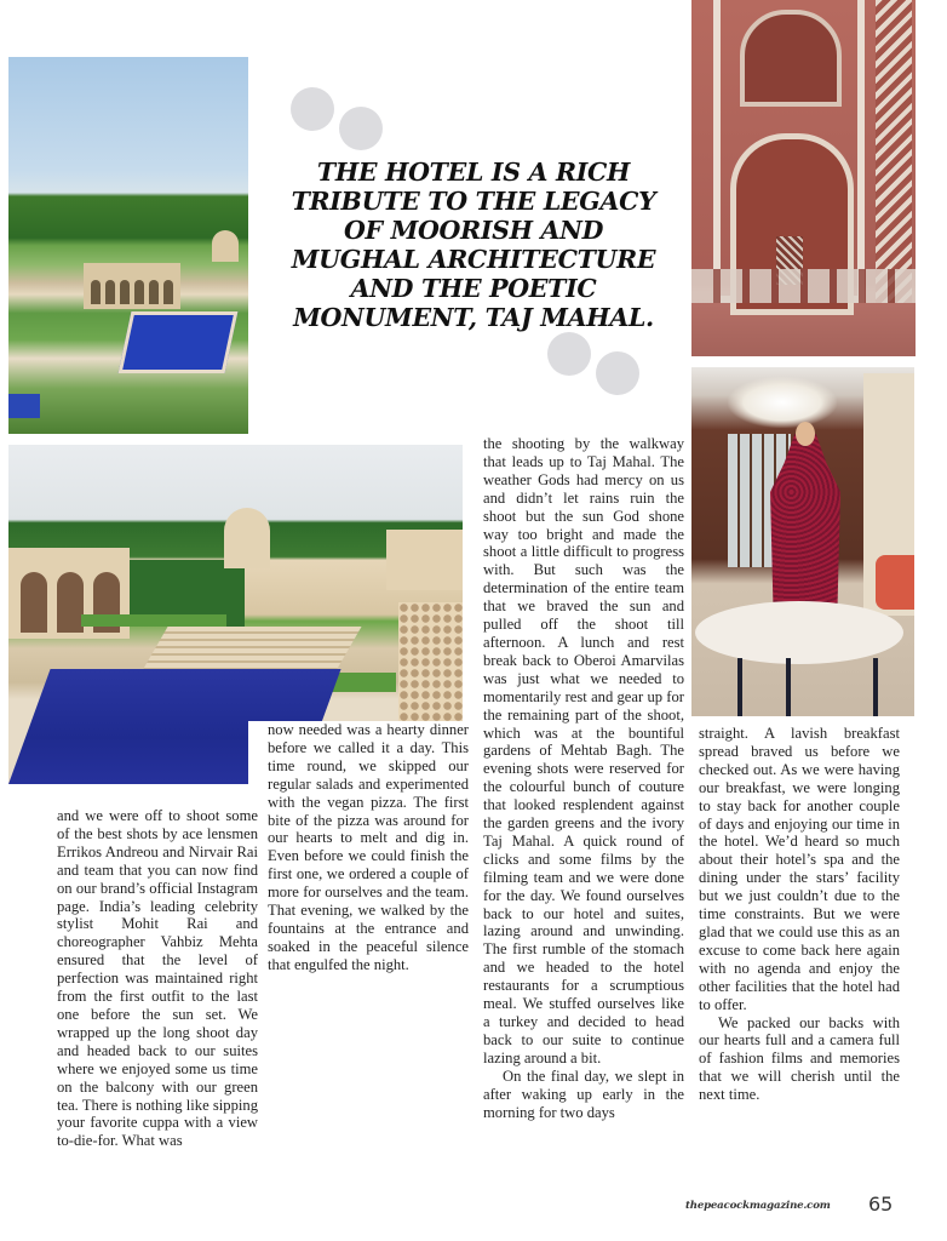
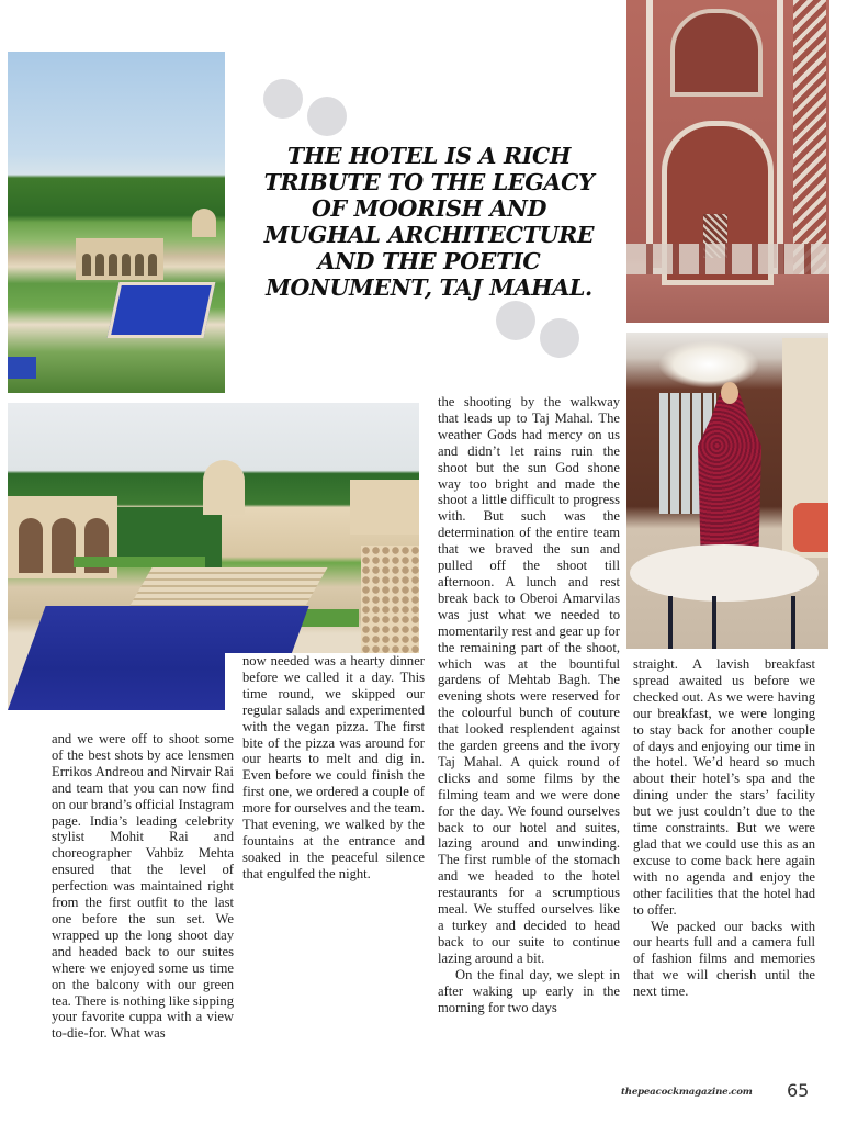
  THE HOTEL IS A RICH TRIBUTE TO THE LEGACY OF MOORISH AND MUGHAL ARCHITECTURE AND THE POETIC MONUMENT, TAJ MAHAL.
  and we were off to shoot some of the best shots by ace lensmen Errikos Andreou and Nirvair Rai and team that you can now find on our brand’s official Instagram page. India’s leading celebrity stylist Mohit Rai and choreographer Vahbiz Mehta ensured that the level of perfection was maintained right from the first outfit to the last one before the sun set. We wrapped up the long shoot day and headed back to our suites where we enjoyed some us time on the balcony with our green tea. There is nothing like sipping your favorite cuppa with a view to-die-for. What was
  now needed was a hearty dinner before we called it a day. This time round, we skipped our regular salads and experimented with the vegan pizza. The first bite of the pizza was around for our hearts to melt and dig in. Even before we could finish the first one, we ordered a couple of more for ourselves and the team. That evening, we walked by the fountains at the entrance and soaked in the peaceful silence that engulfed the night.
  the shooting by the walkway that leads up to Taj Mahal. The weather Gods had mercy on us and didn’t let rains ruin the shoot but the sun God shone way too bright and made the shoot a little difficult to progress with. But such was the determination of the entire team that we braved the sun and pulled off the shoot till afternoon. A lunch and rest break back to Oberoi Amarvilas was just what we needed to momentarily rest and gear up for the remaining part of the shoot, which was at the bountiful gardens of Mehtab Bagh. The evening shots were reserved for the colourful bunch of couture that looked resplendent against the garden greens and the ivory Taj Mahal. A quick round of clicks and some films by the filming team and we were done for the day. We found ourselves back to our hotel and suites, lazing around and unwinding. The first rumble of the stomach and we headed to the hotel restaurants for a scrumptious meal. We stuffed ourselves like a turkey and decided to head back to our suite to continue lazing around a bit.
  On the final day, we slept in after waking up early in the morning for two days
- straight. A lavish breakfast spread braved us before we checked out. As we were having our breakfast, we were longing to stay back for another couple of days and enjoying our time in the hotel. We’d heard so much about their hotel’s spa and the dining under the stars’ facility but we just couldn’t due to the time constraints. But we were glad that we could use this as an excuse to come back here again with no agenda and enjoy the other facilities that the hotel had to offer.
+ straight. A lavish breakfast spread awaited us before we checked out. As we were having our breakfast, we were longing to stay back for another couple of days and enjoying our time in the hotel. We’d heard so much about their hotel’s spa and the dining under the stars’ facility but we just couldn’t due to the time constraints. But we were glad that we could use this as an excuse to come back here again with no agenda and enjoy the other facilities that the hotel had to offer.
  We packed our backs with our hearts full and a camera full of fashion films and memories that we will cherish until the next time.
  thepeacockmagazine.com
  65
